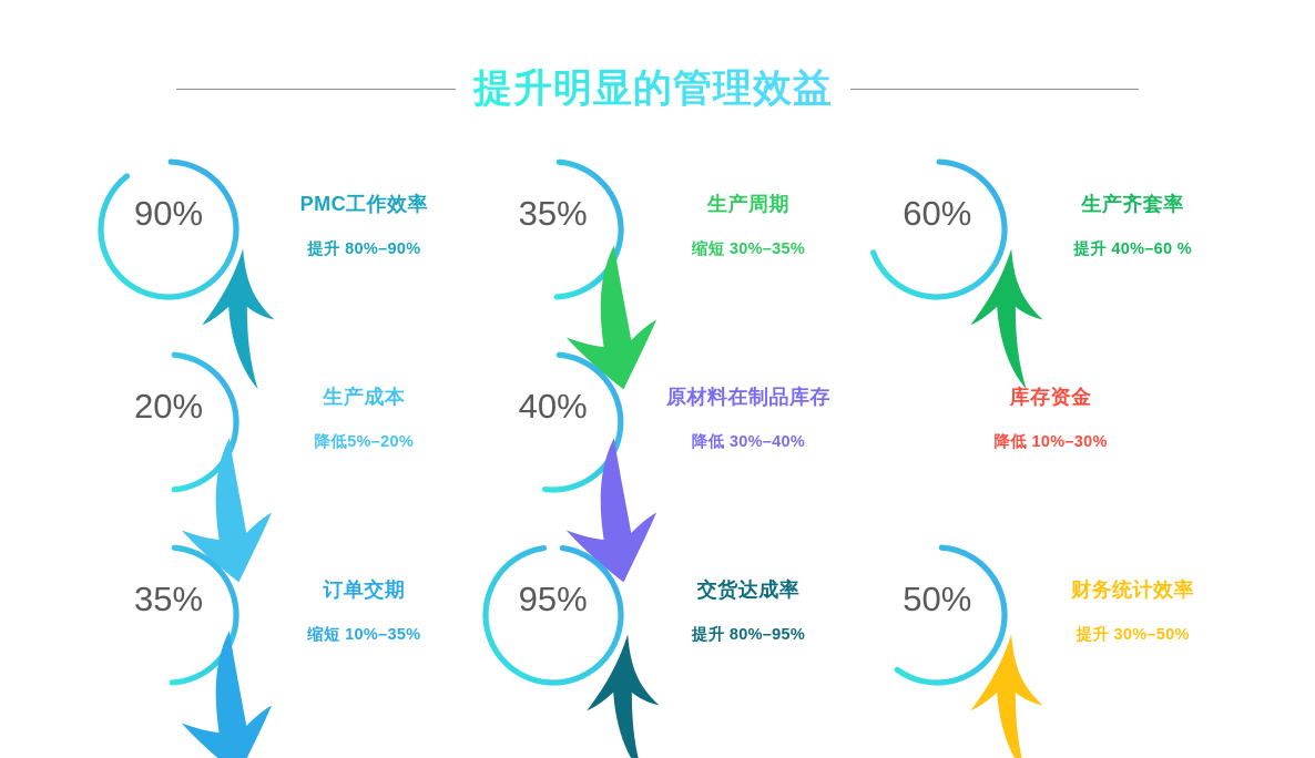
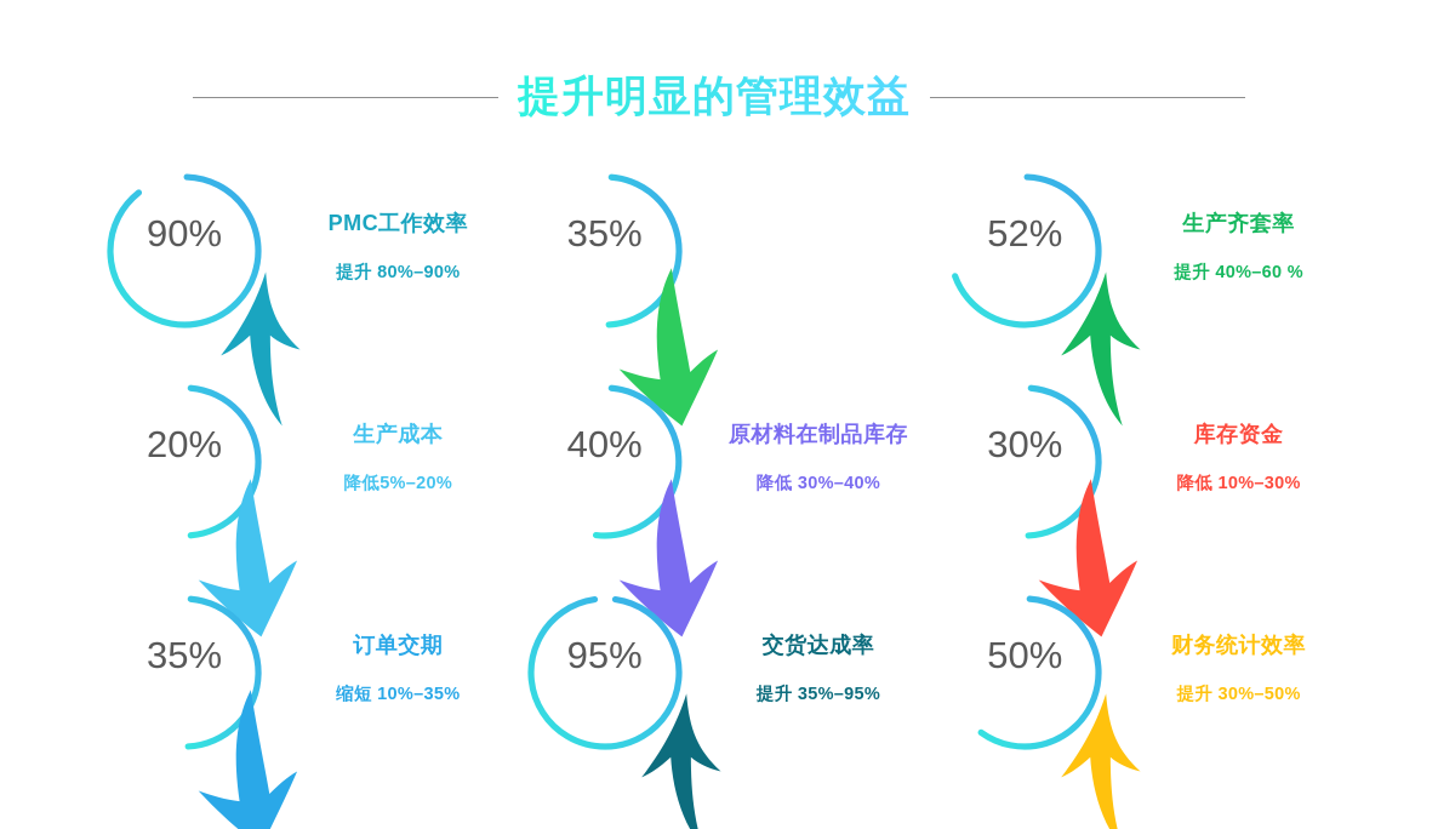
  提升明显的管理效益
  90%
  PMC工作效率
  提升 80%–90%
  35%
- 生产周期
- 缩短 30%–35%
- 60%
+ 52%
  生产齐套率
  提升 40%–60 %
  20%
  生产成本
  降低5%–20%
  40%
  原材料在制品库存
  降低 30%–40%
+ 30%
  库存资金
  降低 10%–30%
  35%
  订单交期
  缩短 10%–35%
  95%
  交货达成率
- 提升 80%–95%
+ 提升 35%–95%
  50%
  财务统计效率
  提升 30%–50%
